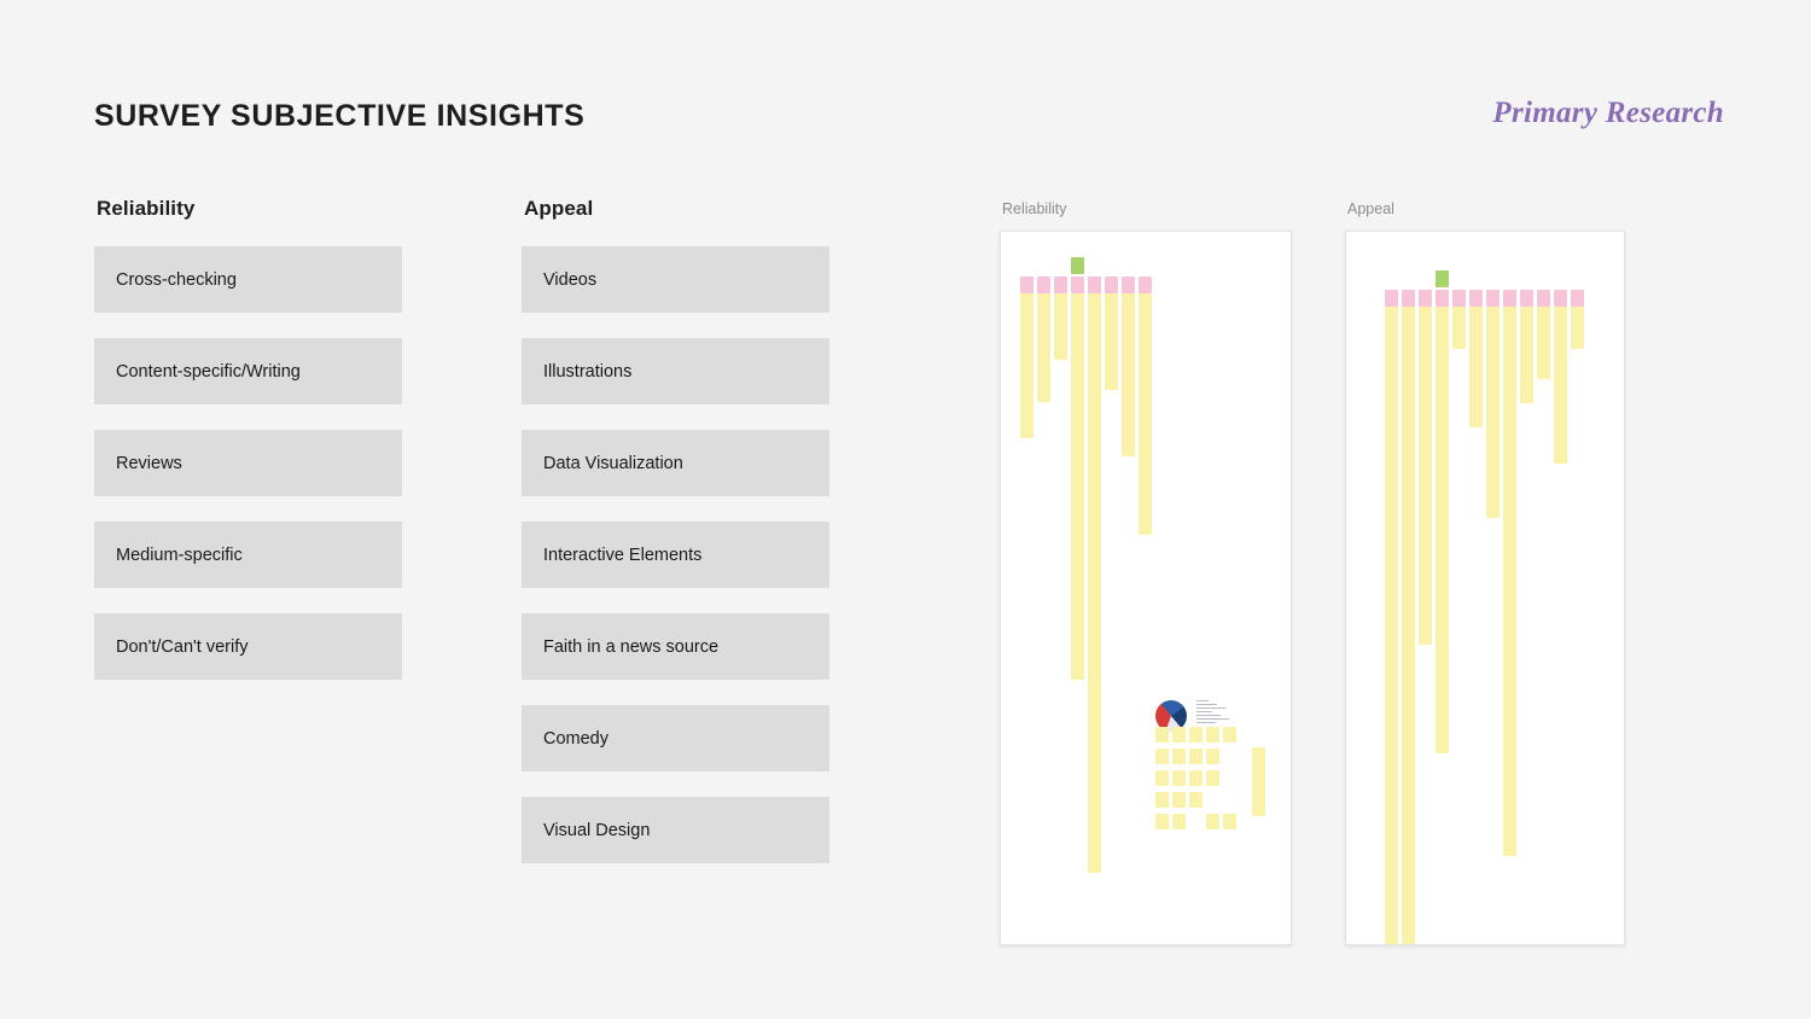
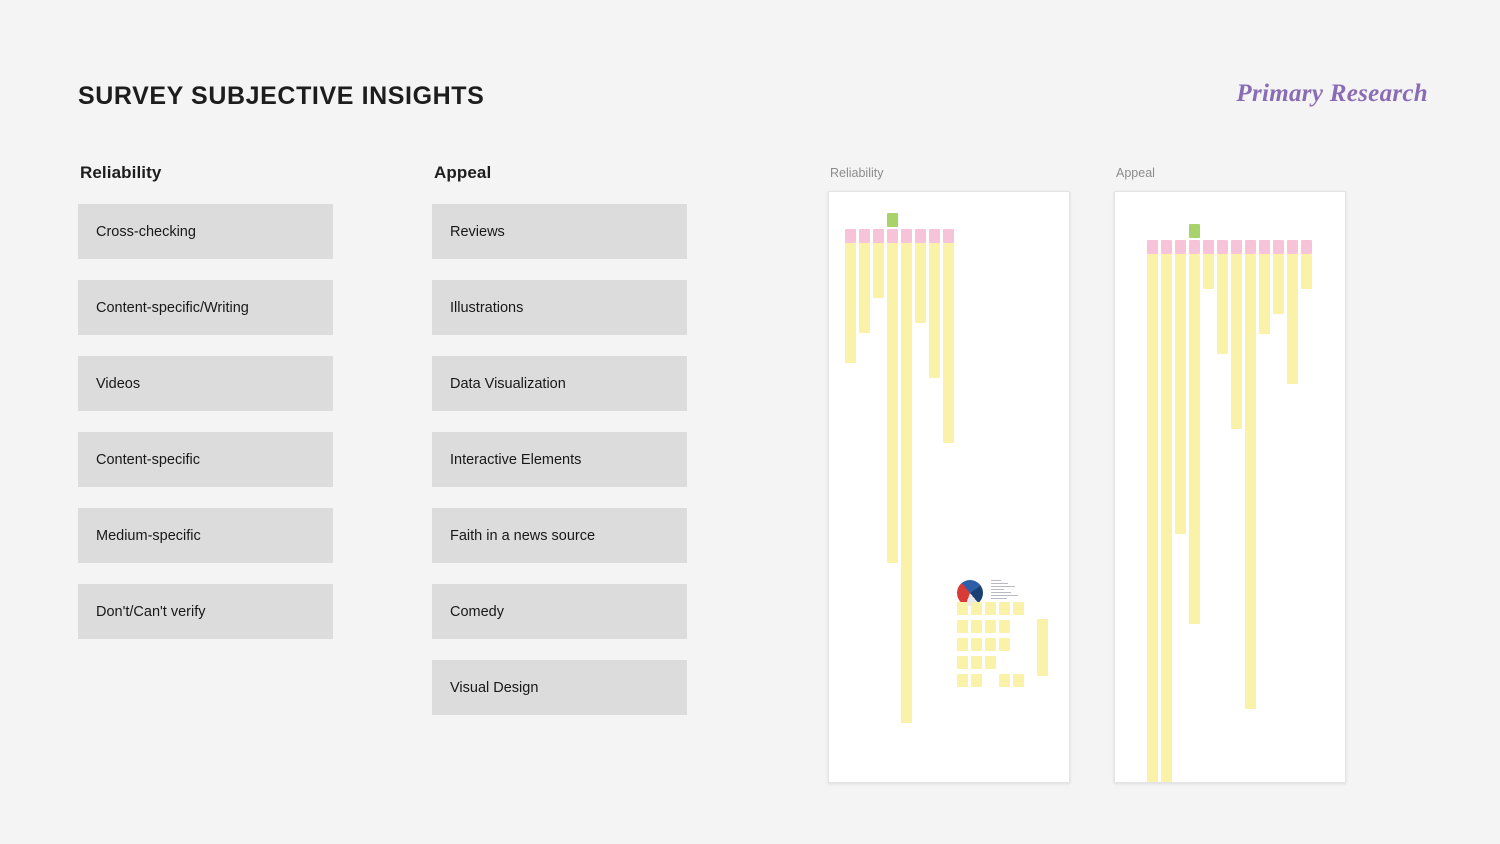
  SURVEY SUBJECTIVE INSIGHTS
  Primary Research
  Reliability
  Cross-checking
  Content-specific/Writing
- Reviews
+ Videos
+ Content-specific
  Medium-specific
  Don't/Can't verify
  Appeal
- Videos
+ Reviews
  Illustrations
  Data Visualization
  Interactive Elements
  Faith in a news source
  Comedy
  Visual Design
  Reliability
  Appeal
